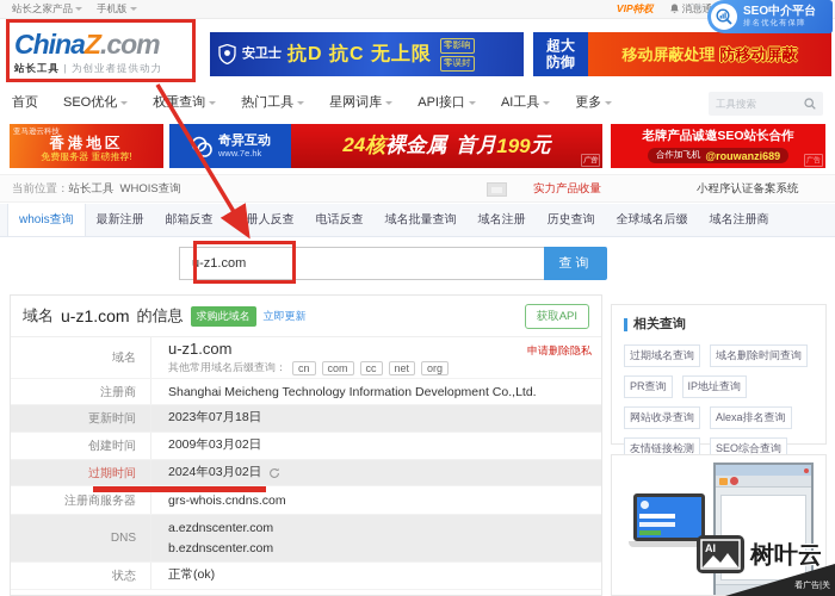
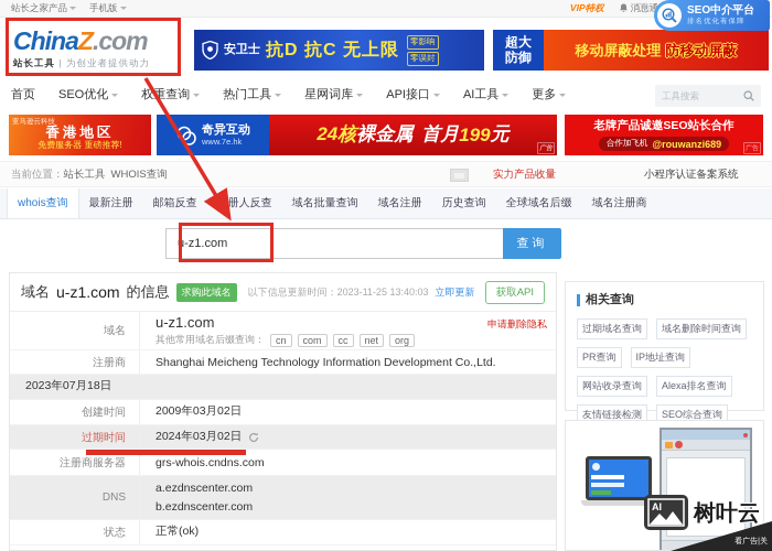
  站长之家产品
  手机版
  VIP特权
  消息通
  ChinaZ.com
  站长工具 | 为创业者提供动力
  安卫士
  抗D 抗C 无上限
  零影响
  零误封
  超大
  防御
  移动屏蔽处理
  防移动屏蔽
  首页
  SEO优化
  权重查询
  热门工具
  星网词库
  API接口
  AI工具
  更多
  工具搜索
  香港地区
  免费服务器 重磅推荐!
  奇异互动
  www.7e.hk
  24核
  裸金属
  首月
  199
  元
  老牌产品诚邀SEO站长合作
  合作加飞机
  @rouwanzi689
  当前位置：
  站长工具
  WHOIS查询
  实力产品收量
  小程序认证备案系统
  whois查询
  最新注册
  邮箱反查
  册人反查
- 电话反查
  域名批量查询
  域名注册
  历史查询
  全球域名后缀
  域名注册商
  SEO中介平台
  u-z1.com
  查询
  域名
  u-z1.com
  的信息
  求购此域名
+ 以下信息更新时间：2023-11-25 13:40:03
  立即更新
  获取API
  域名
  u-z1.com
  申请删除隐私
  其他常用域名后缀查询：
  cn
  com
  cc
  net
  org
  注册商
  Shanghai Meicheng Technology Information Development Co.,Ltd.
- 更新时间
  2023年07月18日
  创建时间
  2009年03月02日
  过期时间
  2024年03月02日
  注册商服务器
  grs-whois.cndns.com
  DNS
  a.ezdnscenter.com
  b.ezdnscenter.com
  状态
  正常(ok)
  相关查询
  过期域名查询
  域名删除时间查询
  PR查询
  IP地址查询
  网站收录查询
  Alexa排名查询
  友情链接检测
  SEO综合查询
  AI
  树叶云
